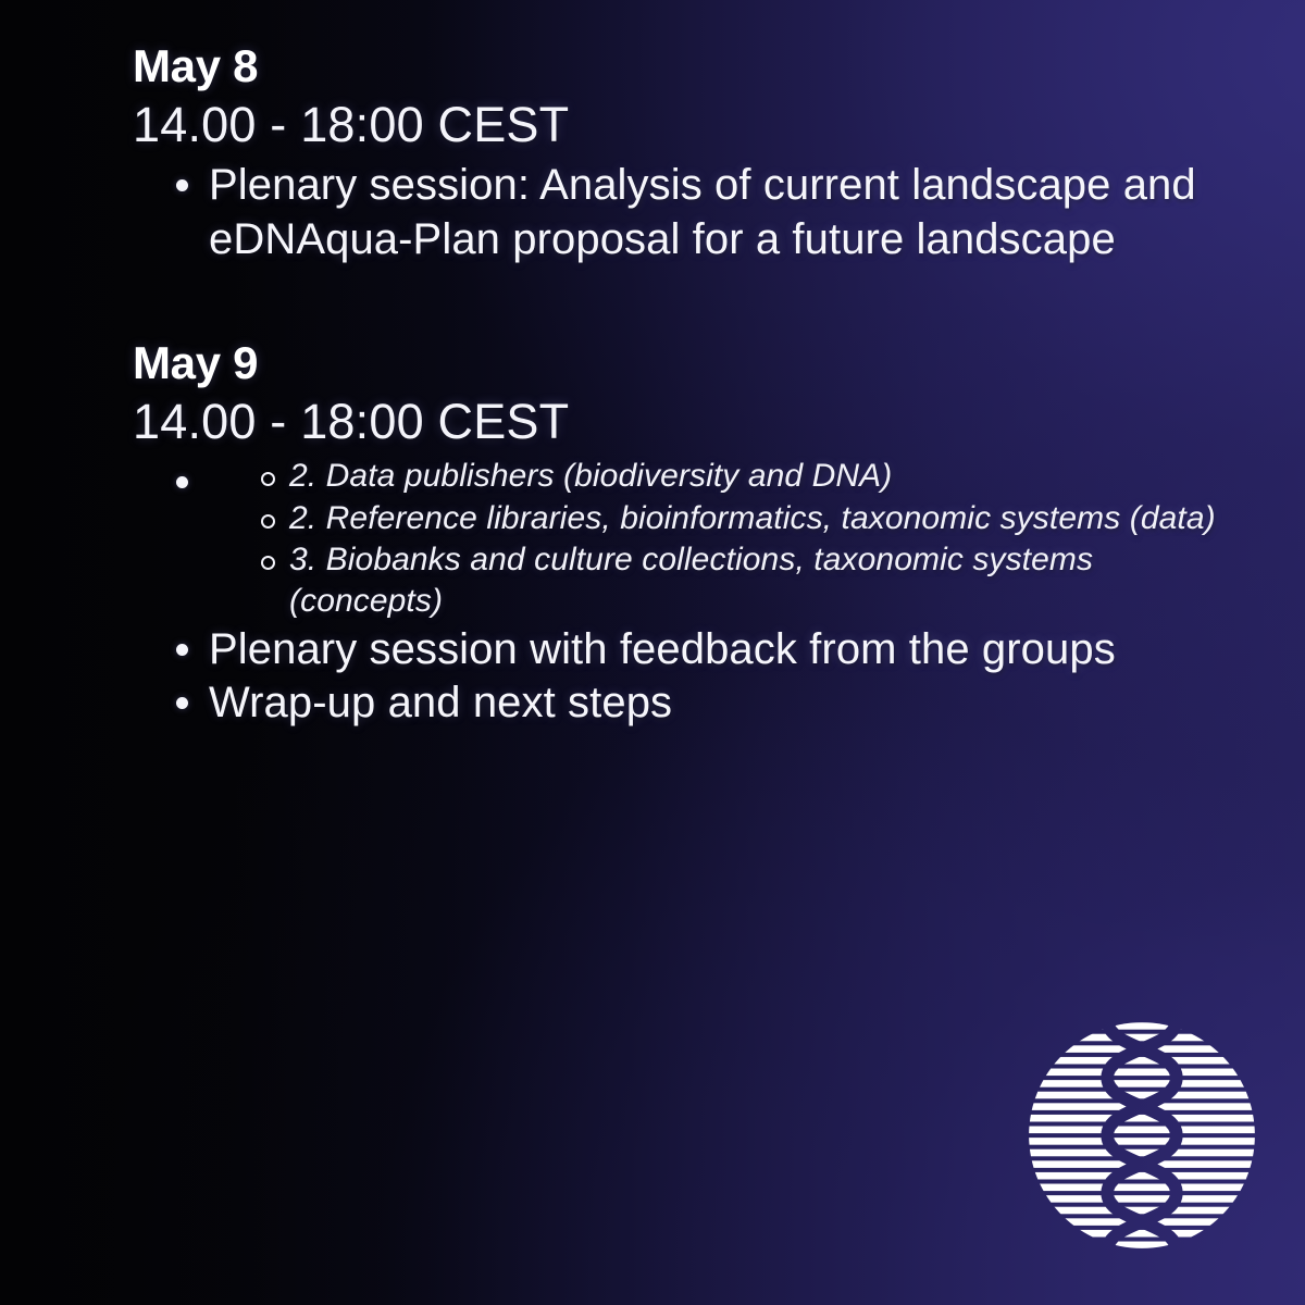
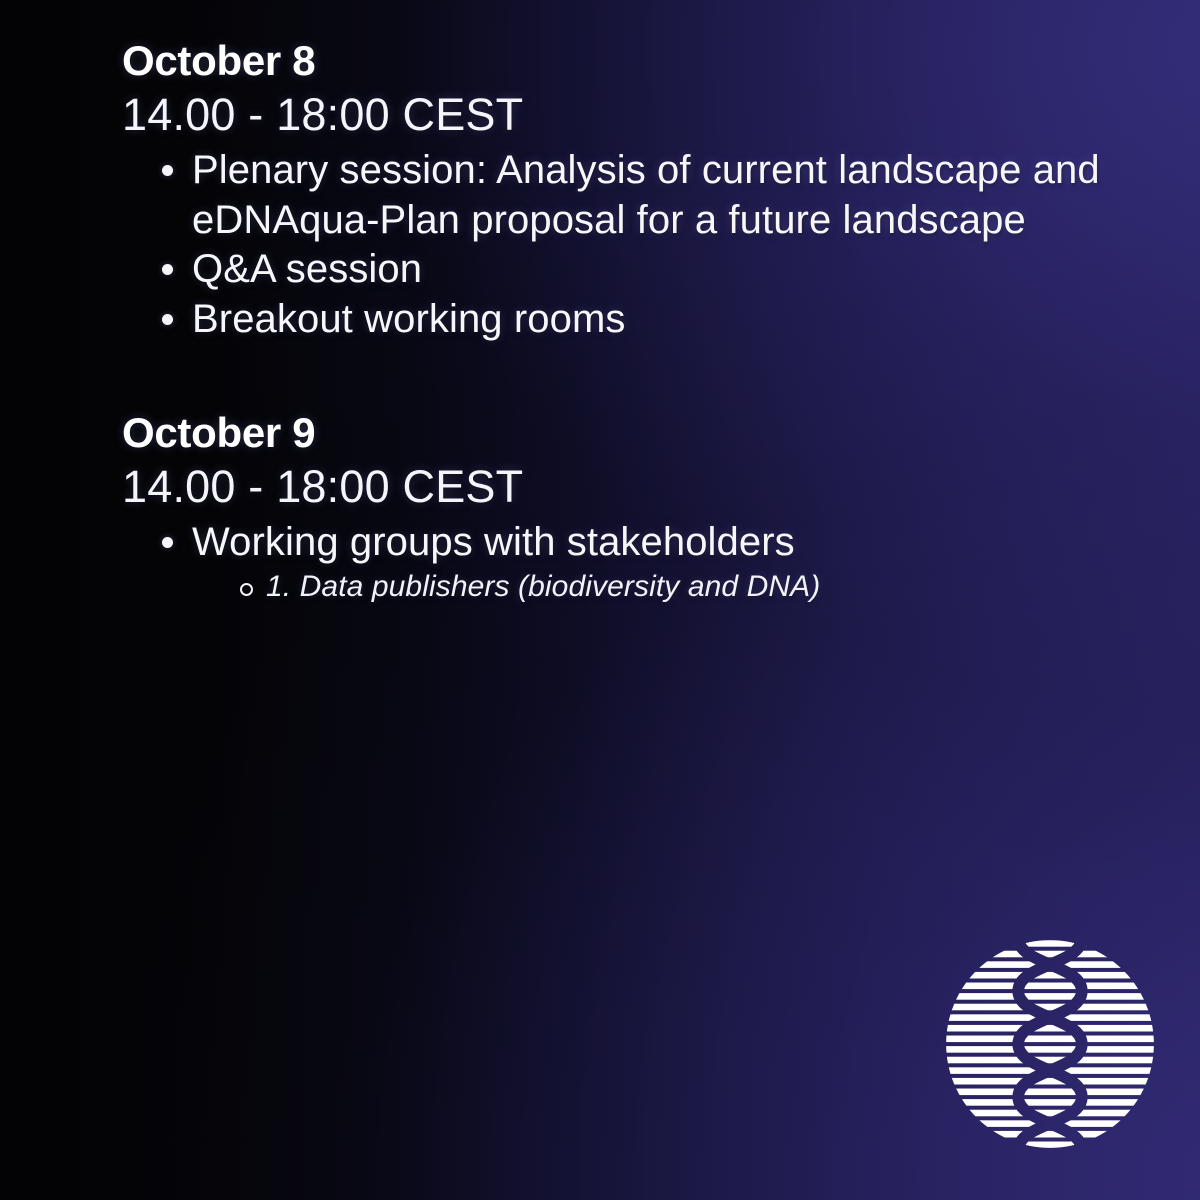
- May 8
+ October 8
  14.00 - 18:00 CEST
  Plenary session: Analysis of current landscape and eDNAqua-Plan proposal for a future landscape
+ Q&A session
+ Breakout working rooms
- May 9
+ October 9
  14.00 - 18:00 CEST
+ Working groups with stakeholders
- 2. Data publishers (biodiversity and DNA)
+ 1. Data publishers (biodiversity and DNA)
- 2. Reference libraries, bioinformatics, taxonomic systems (data)
- 3. Biobanks and culture collections, taxonomic systems (concepts)
- Plenary session with feedback from the groups
- Wrap-up and next steps
